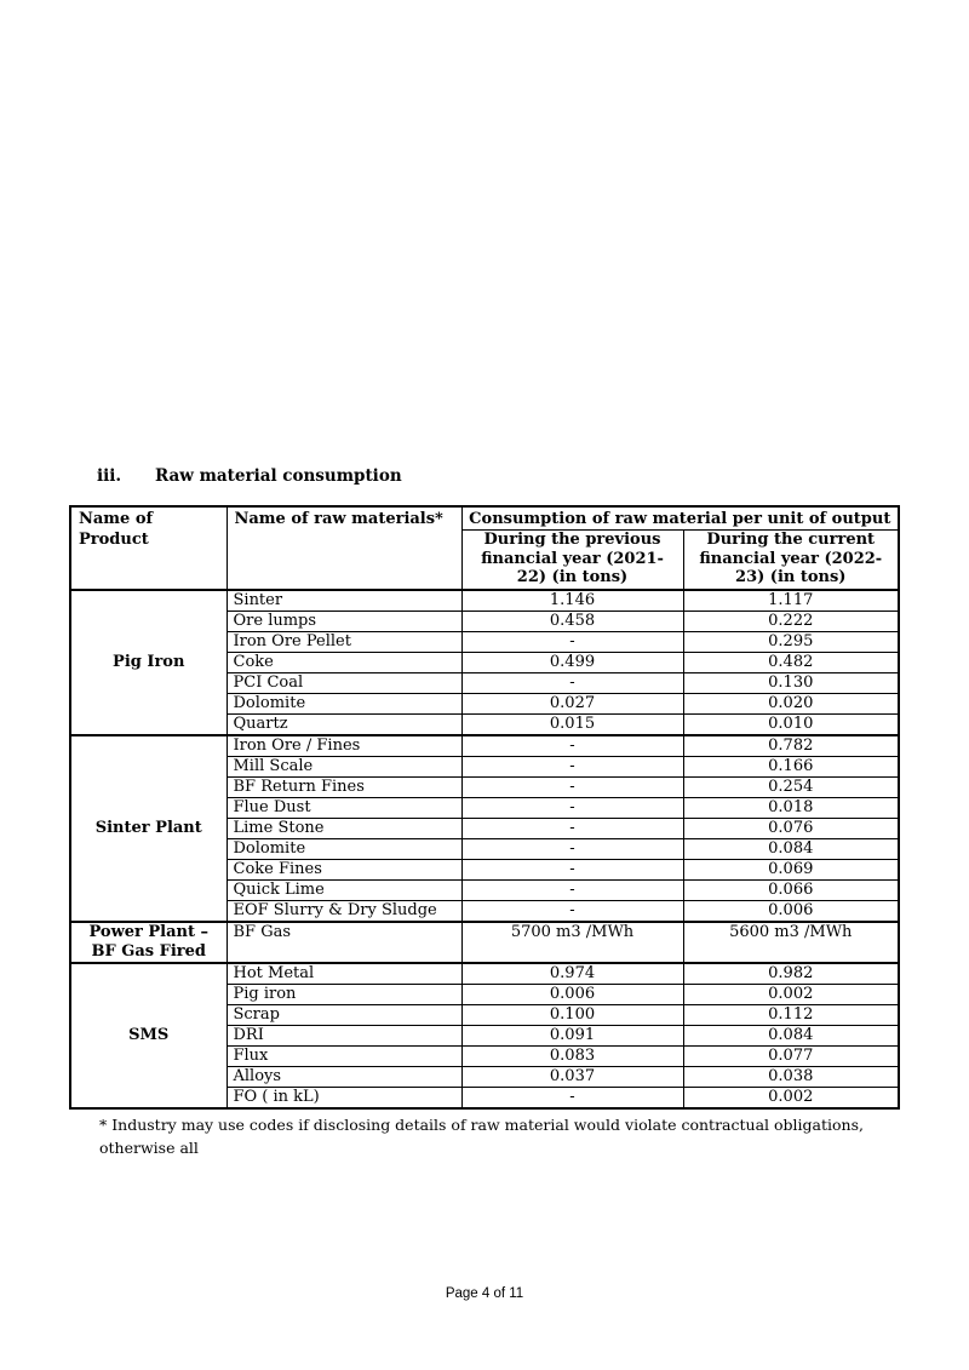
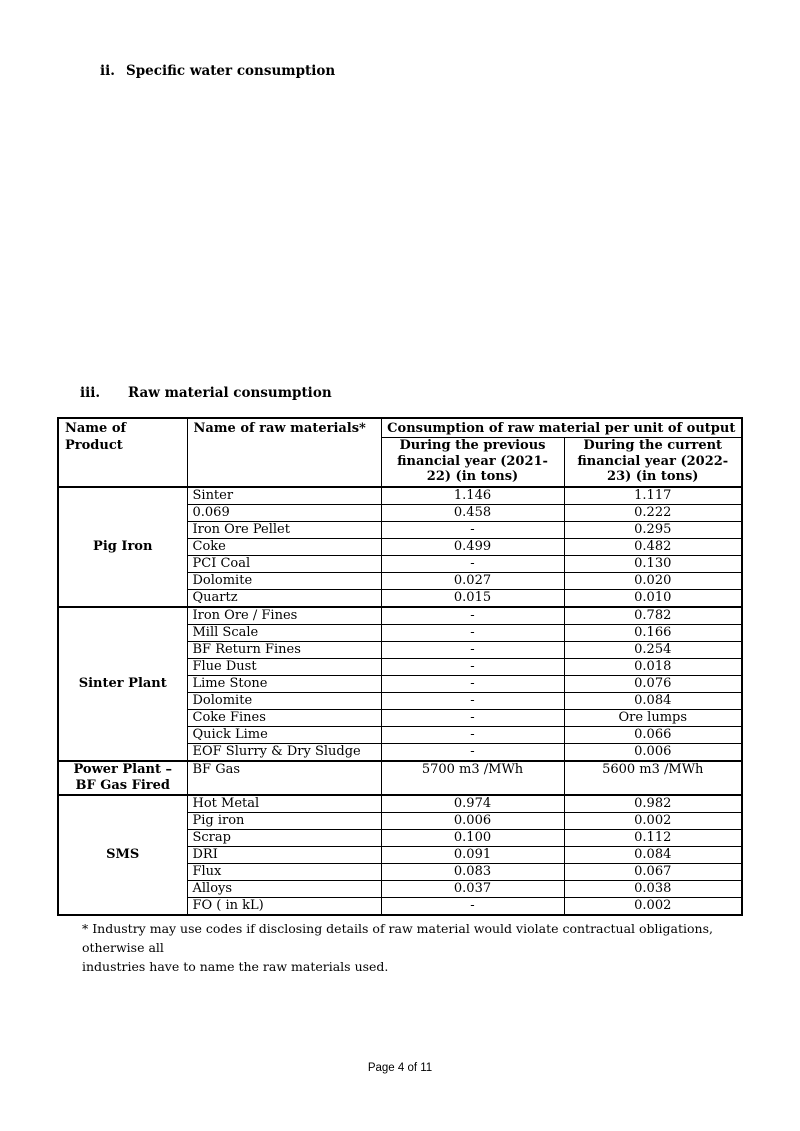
+ ii. Specific water consumption
  iii. Raw material consumption
  Name of Product	Name of raw materials*	Consumption of raw material per unit of output
  During the previous financial year (2021-22) (in tons)	During the current financial year (2022-23) (in tons)
  Pig Iron	Sinter	1.146	1.117
- Ore lumps	0.458	0.222
+ 0.069	0.458	0.222
  Iron Ore Pellet	-	0.295
  Coke	0.499	0.482
  PCI Coal	-	0.130
  Dolomite	0.027	0.020
  Quartz	0.015	0.010
  Sinter Plant	Iron Ore / Fines	-	0.782
  Mill Scale	-	0.166
  BF Return Fines	-	0.254
  Flue Dust	-	0.018
  Lime Stone	-	0.076
  Dolomite	-	0.084
- Coke Fines	-	0.069
+ Coke Fines	-	Ore lumps
  Quick Lime	-	0.066
  EOF Slurry & Dry Sludge	-	0.006
  Power Plant – BF Gas Fired	BF Gas	5700 m3 /MWh	5600 m3 /MWh
  SMS	Hot Metal	0.974	0.982
  Pig iron	0.006	0.002
  Scrap	0.100	0.112
  DRI	0.091	0.084
- Flux	0.083	0.077
+ Flux	0.083	0.067
  Alloys	0.037	0.038
  FO ( in kL)	-	0.002
  * Industry may use codes if disclosing details of raw material would violate contractual obligations, otherwise all
+ industries have to name the raw materials used.
  Page 4 of 11
